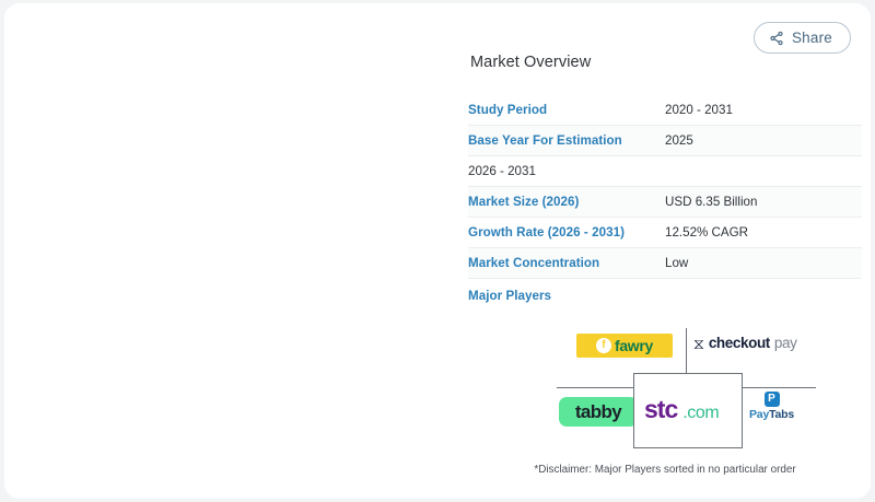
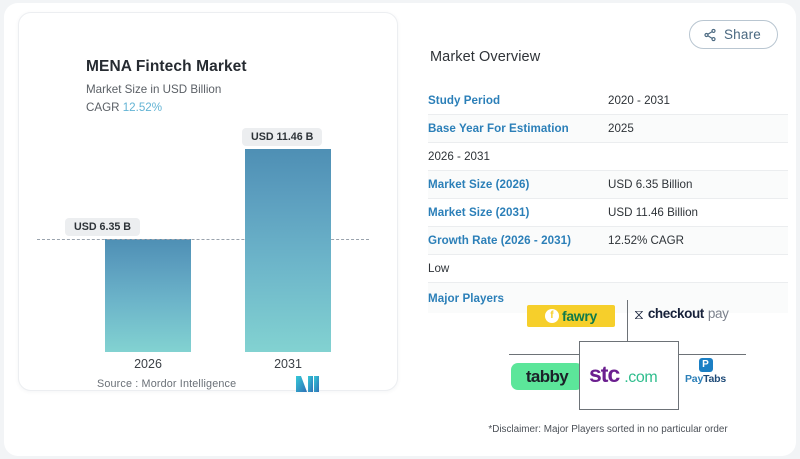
  Share
+ MENA Fintech Market
+ Market Size in USD Billion
+ CAGR 12.52%
+ USD 6.35 B
+ 2026
+ USD 11.46 B
+ 2031
+ Source : Mordor Intelligence
  Market Overview
  Study Period
  2020 - 2031
  Base Year For Estimation
  2025
  2026 - 2031
  Market Size (2026)
  USD 6.35 Billion
+ Market Size (2031)
+ USD 11.46 Billion
  Growth Rate (2026 - 2031)
  12.52% CAGR
- Market Concentration
  Low
  Major Players
  f
  fawry
  ⧖
  checkout
  pay
  tabby
  stc
  .com
  P
  PayTabs
  *Disclaimer: Major Players sorted in no particular order
